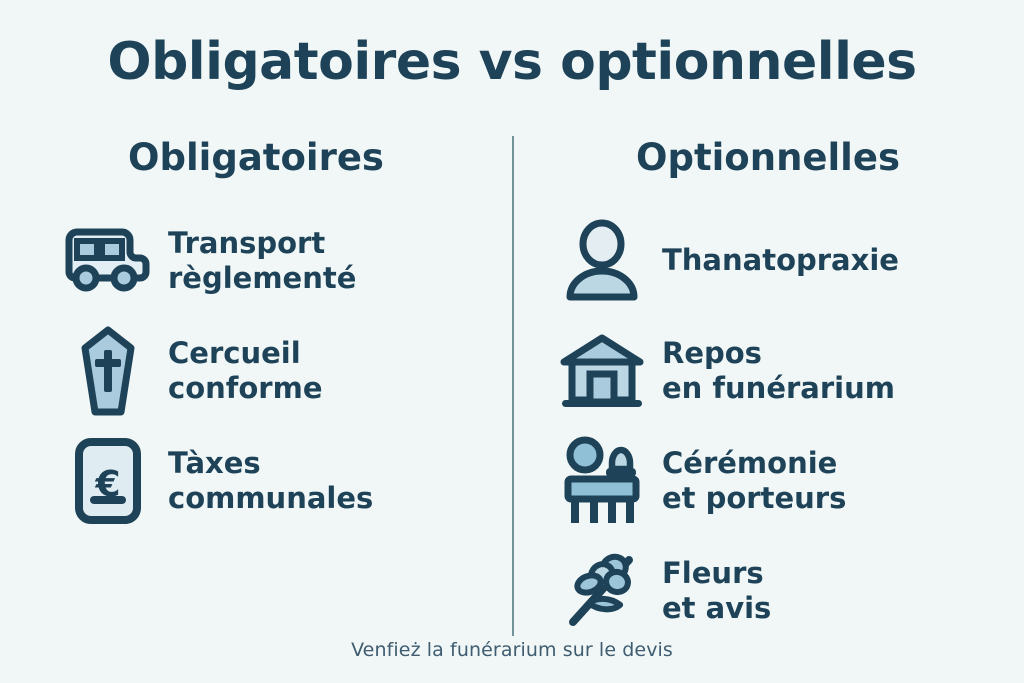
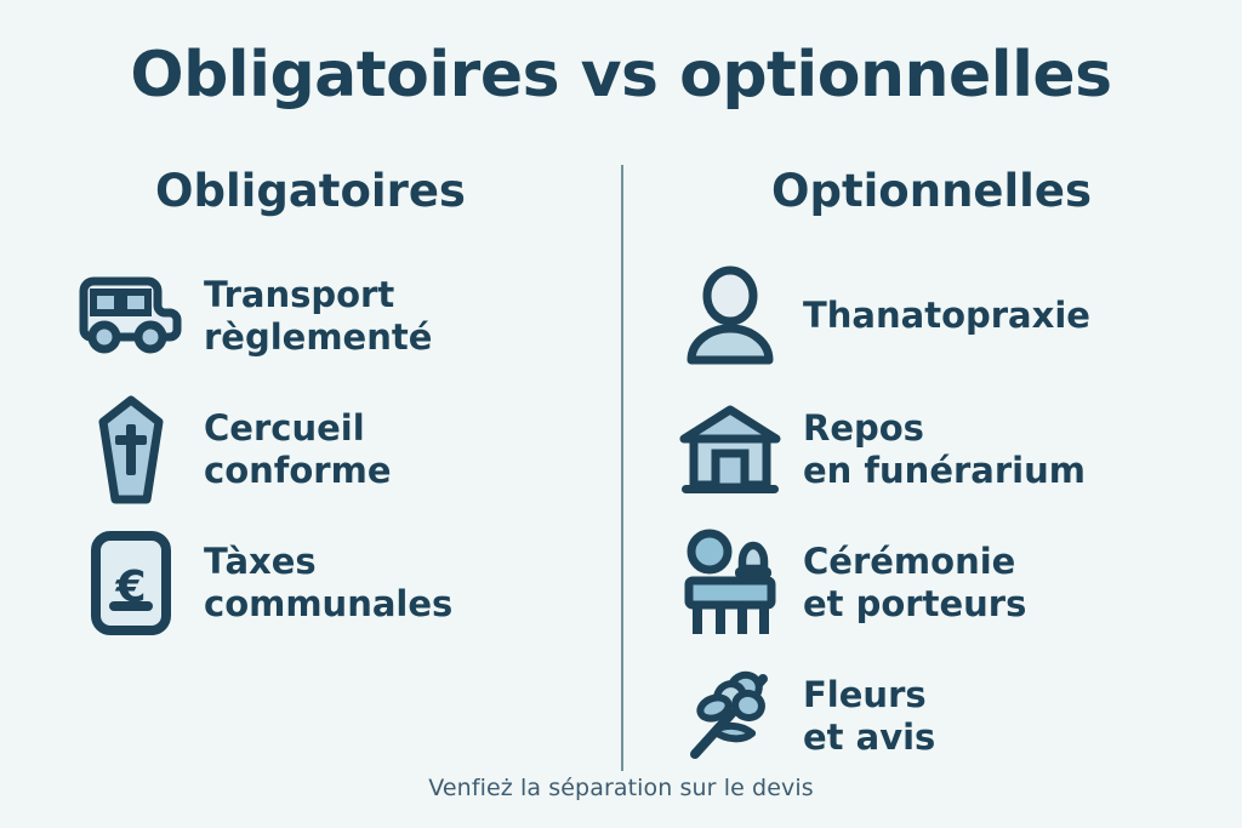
  Obligatoires vs optionnelles
  Obligatoires
  Optionnelles
  Transport
  règlementé
  Cercueil
  conforme
  €
  Tàxes
  communales
  Thanatopraxie
  Repos
  en funérarium
  Cérémonie
  et porteurs
  Fleurs
  et avis
- Venfież la funérarium sur le devis
+ Venfież la séparation sur le devis
